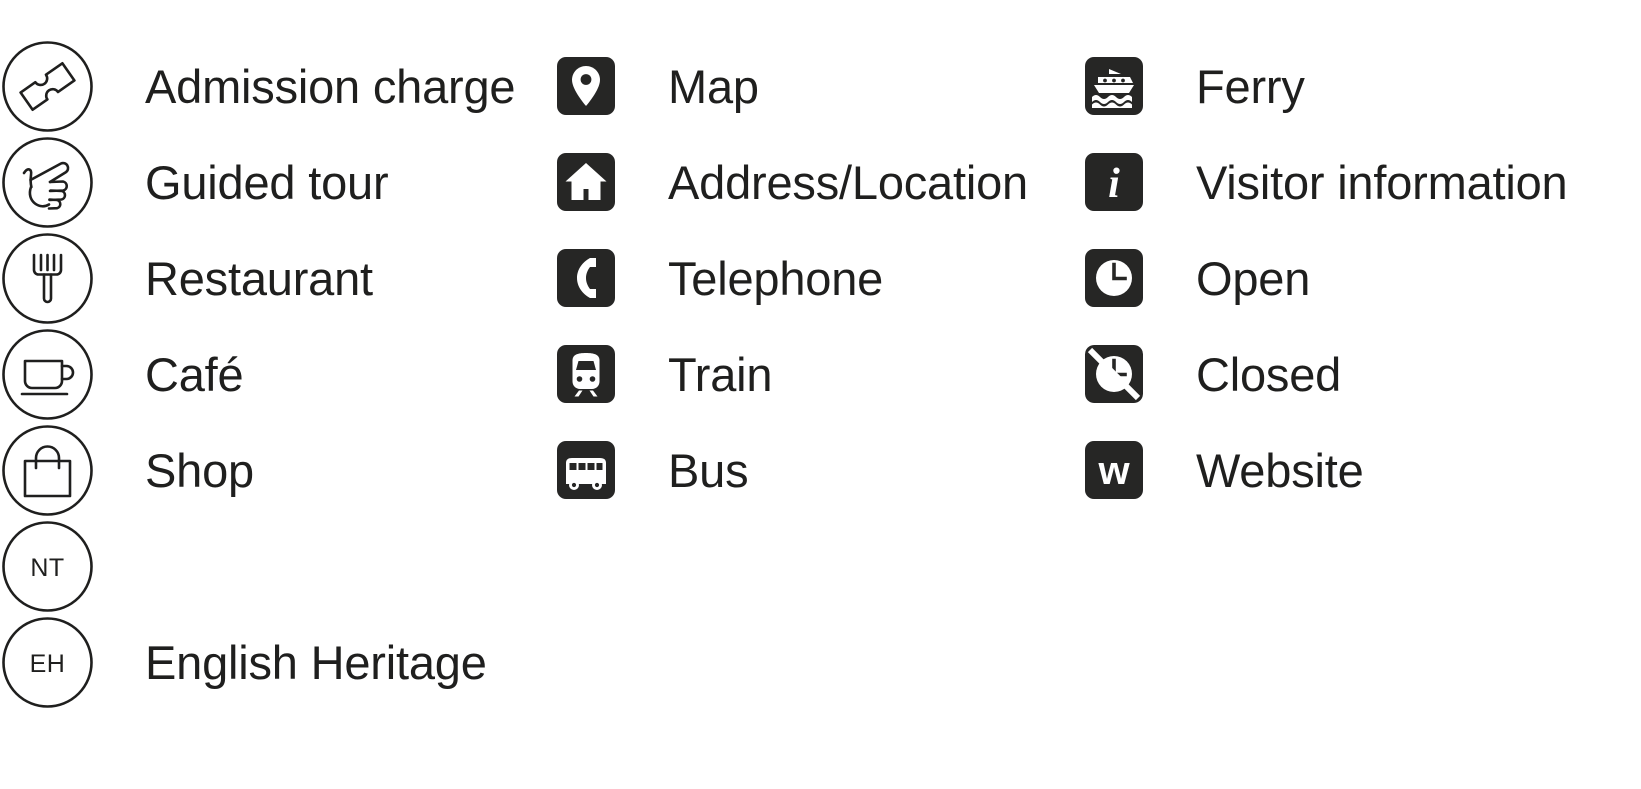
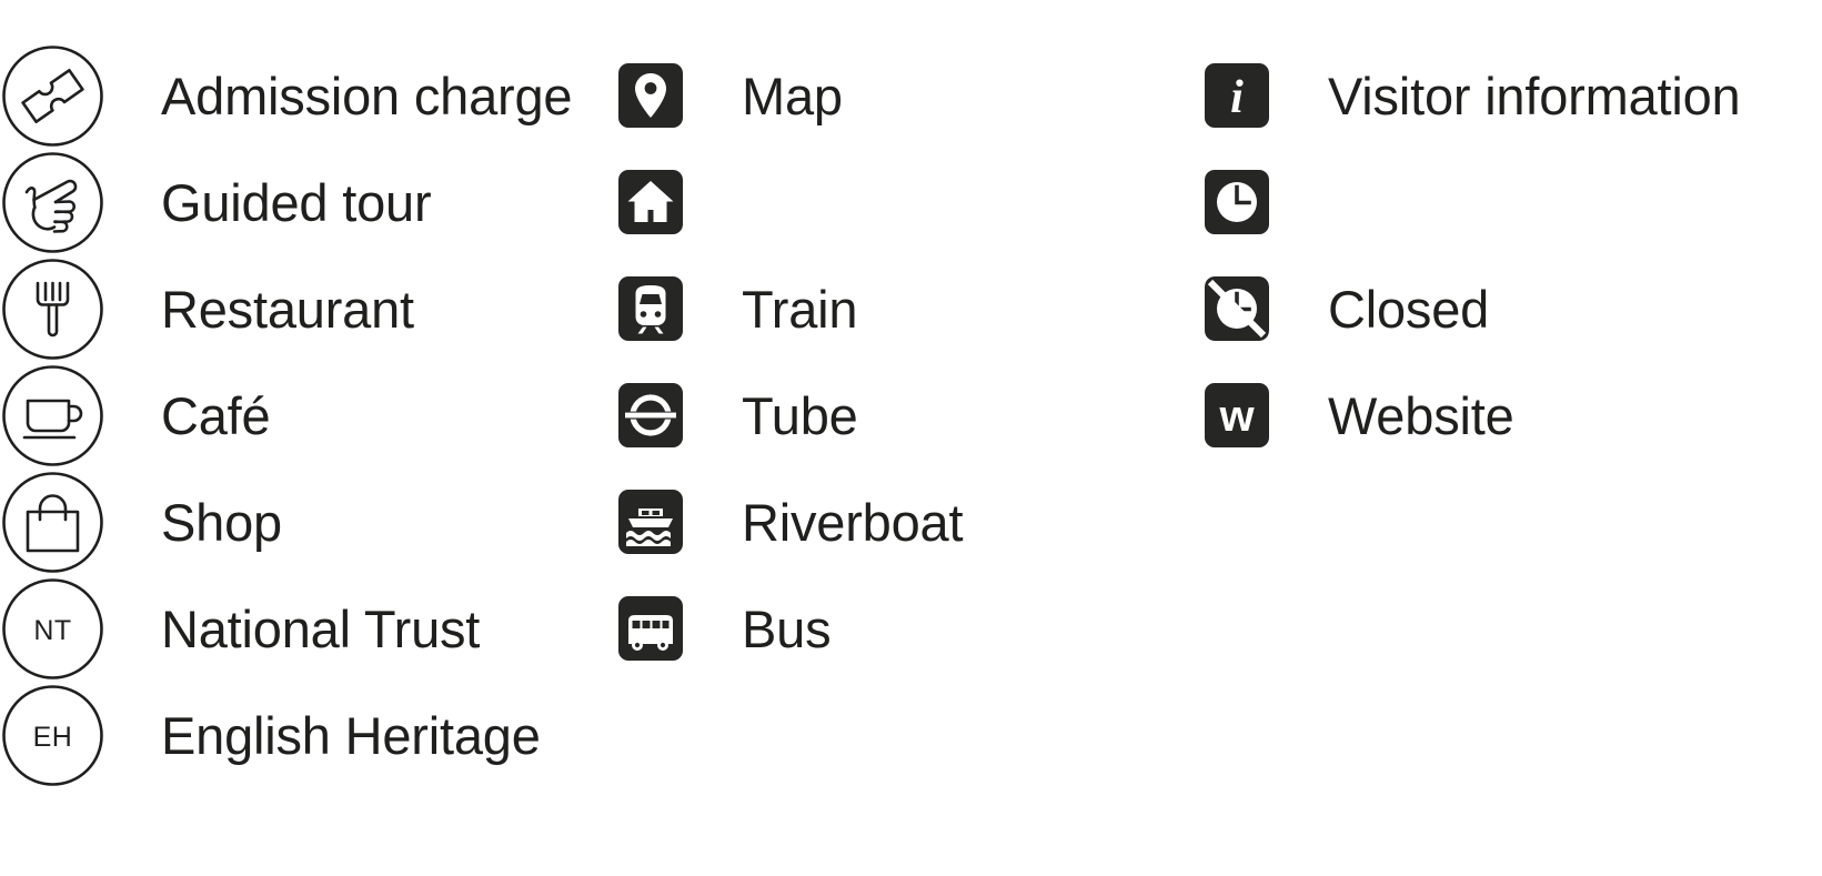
  Admission charge
  Guided tour
  Restaurant
  Café
  Shop
  NT
+ National Trust
  EH
  English Heritage
  Map
- Address/Location
- Telephone
  Train
+ Tube
+ Riverboat
  Bus
- Ferry
  i
  Visitor information
- Open
  Closed
  w
  Website
